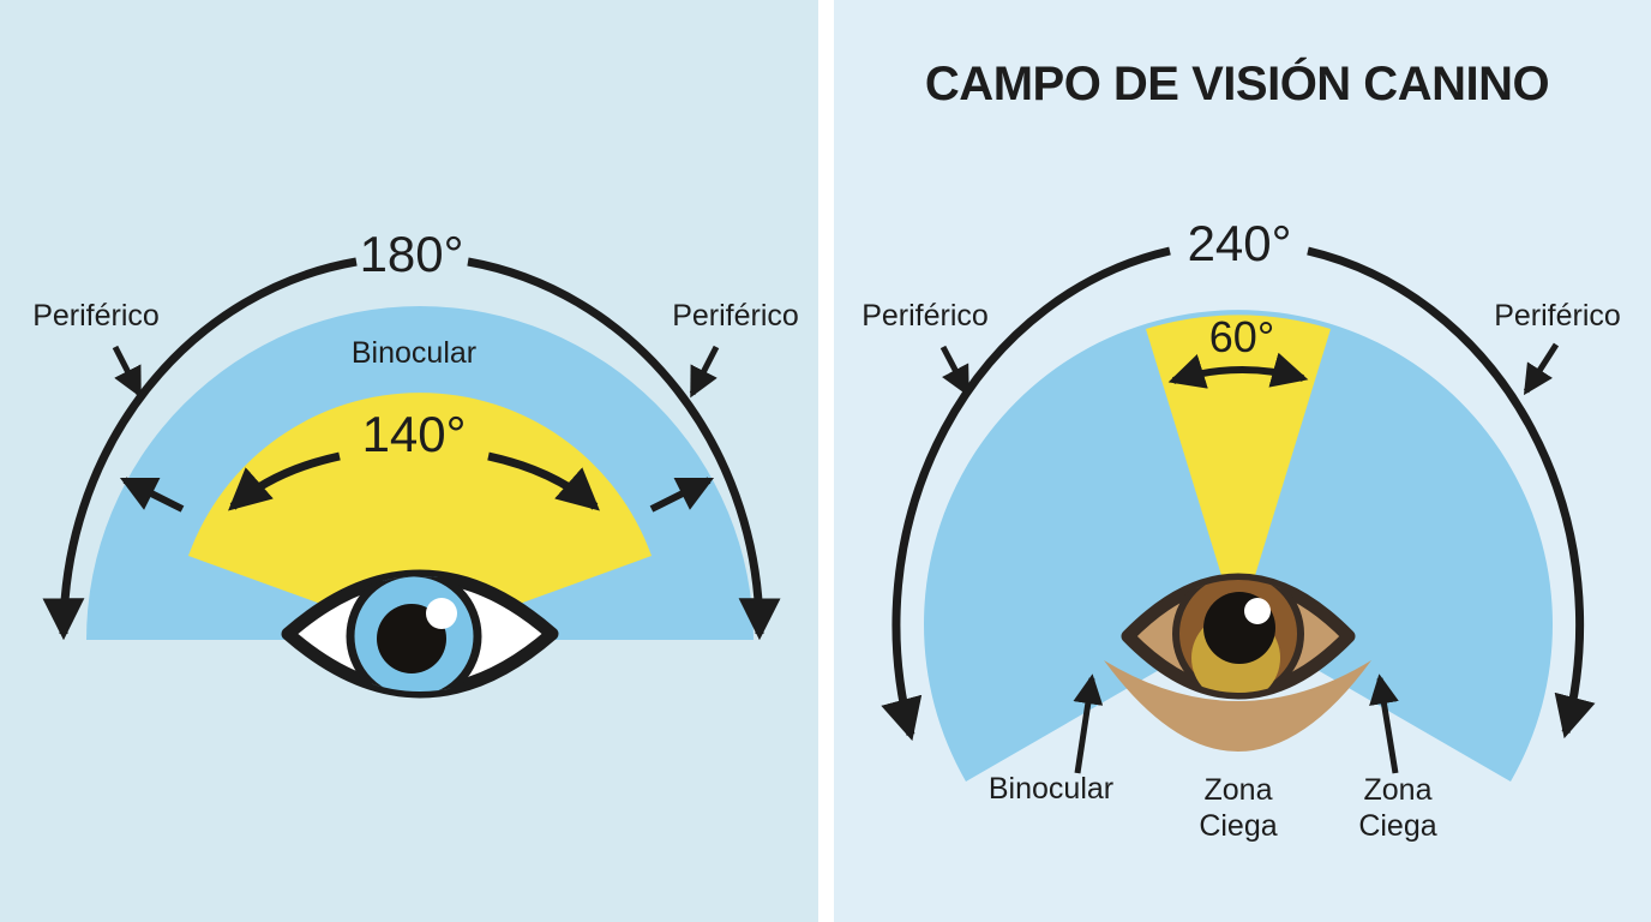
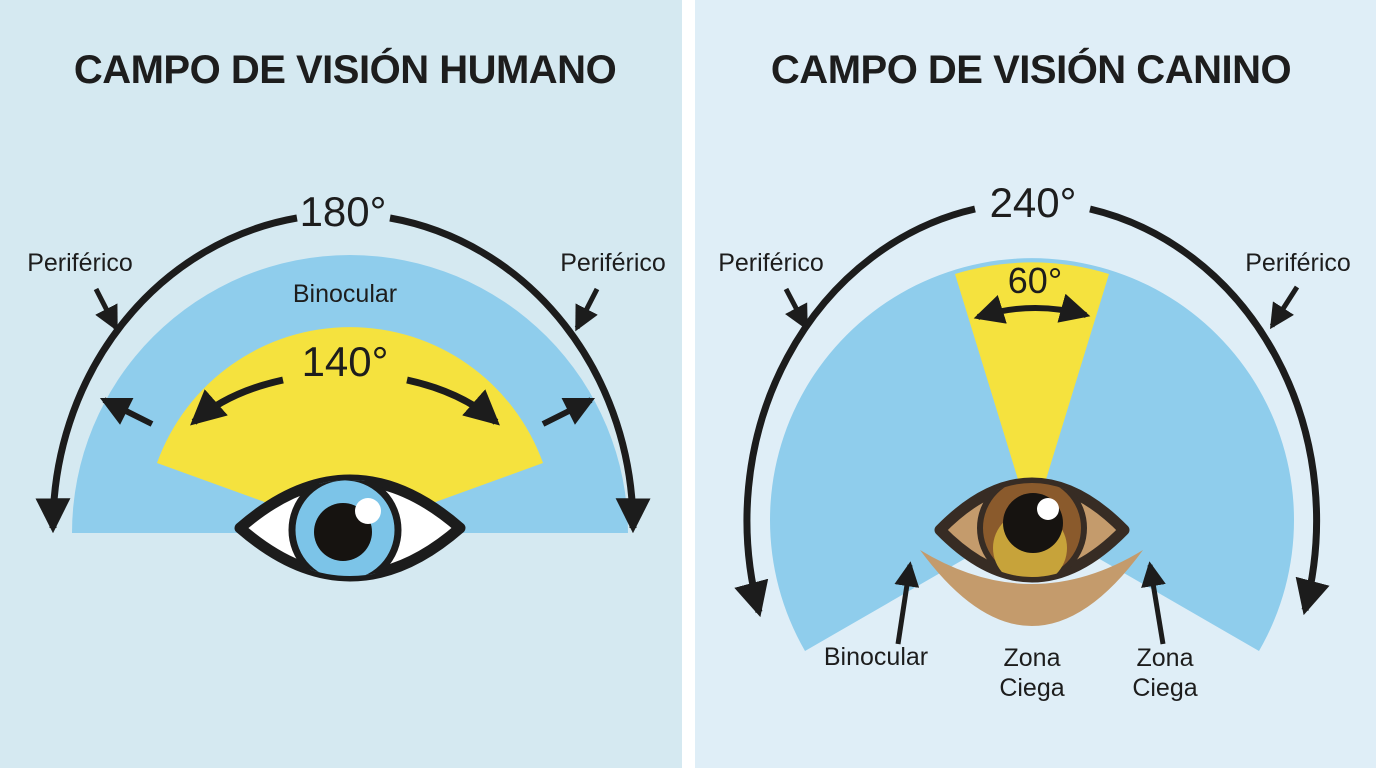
+ CAMPO DE VISIÓN HUMANO
  180°
  Binocular
  140°
  Periférico
  Periférico
  CAMPO DE VISIÓN CANINO
  240°
  60°
  Periférico
  Periférico
  Binocular
  Zona Ciega
  Zona Ciega
